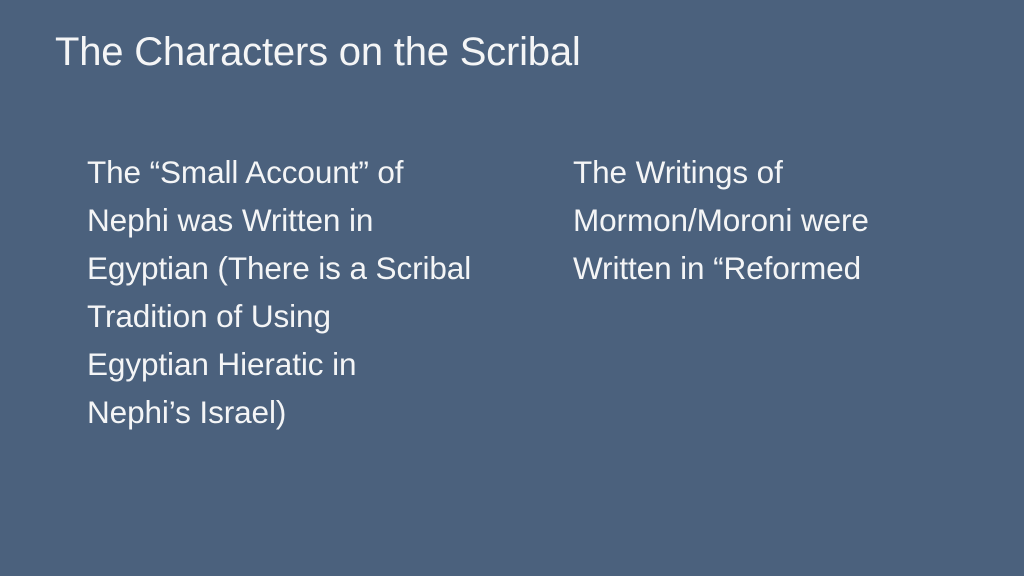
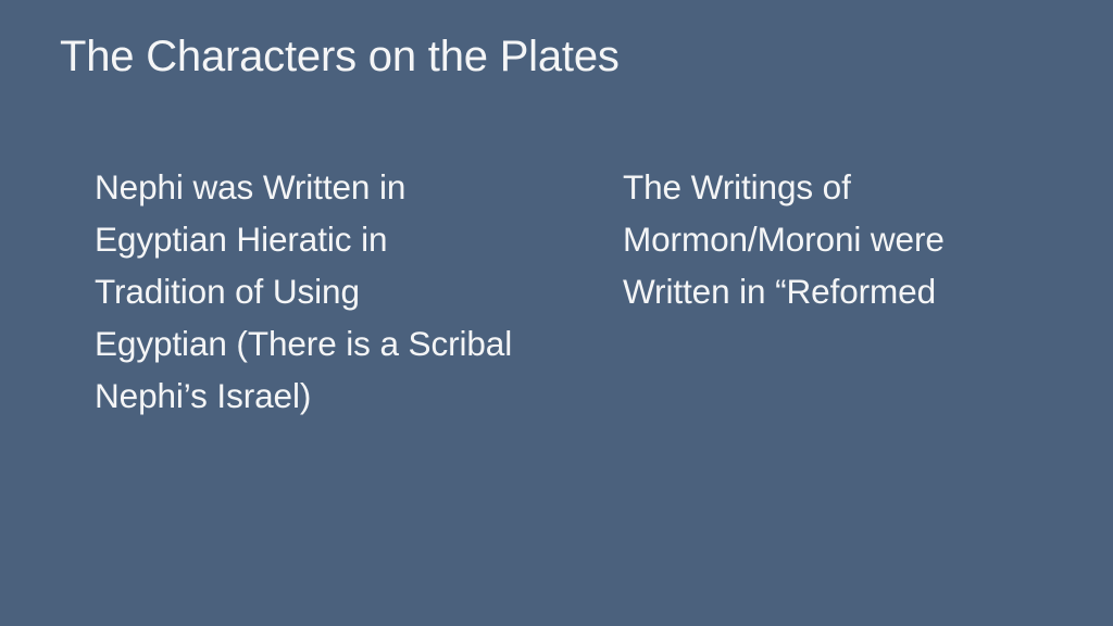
- The Characters on the Scribal
+ The Characters on the Plates
- The “Small Account” of
  Nephi was Written in
- Egyptian (There is a Scribal
+ Egyptian Hieratic in
  Tradition of Using
- Egyptian Hieratic in
+ Egyptian (There is a Scribal
  Nephi’s Israel)
  The Writings of
  Mormon/Moroni were
  Written in “Reformed
